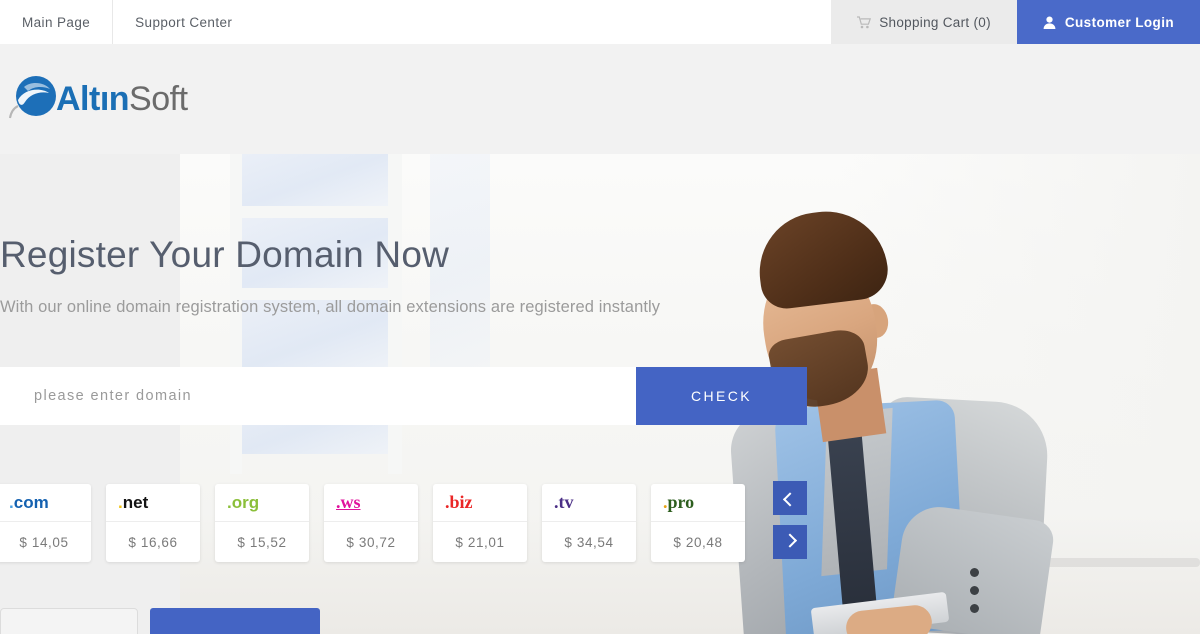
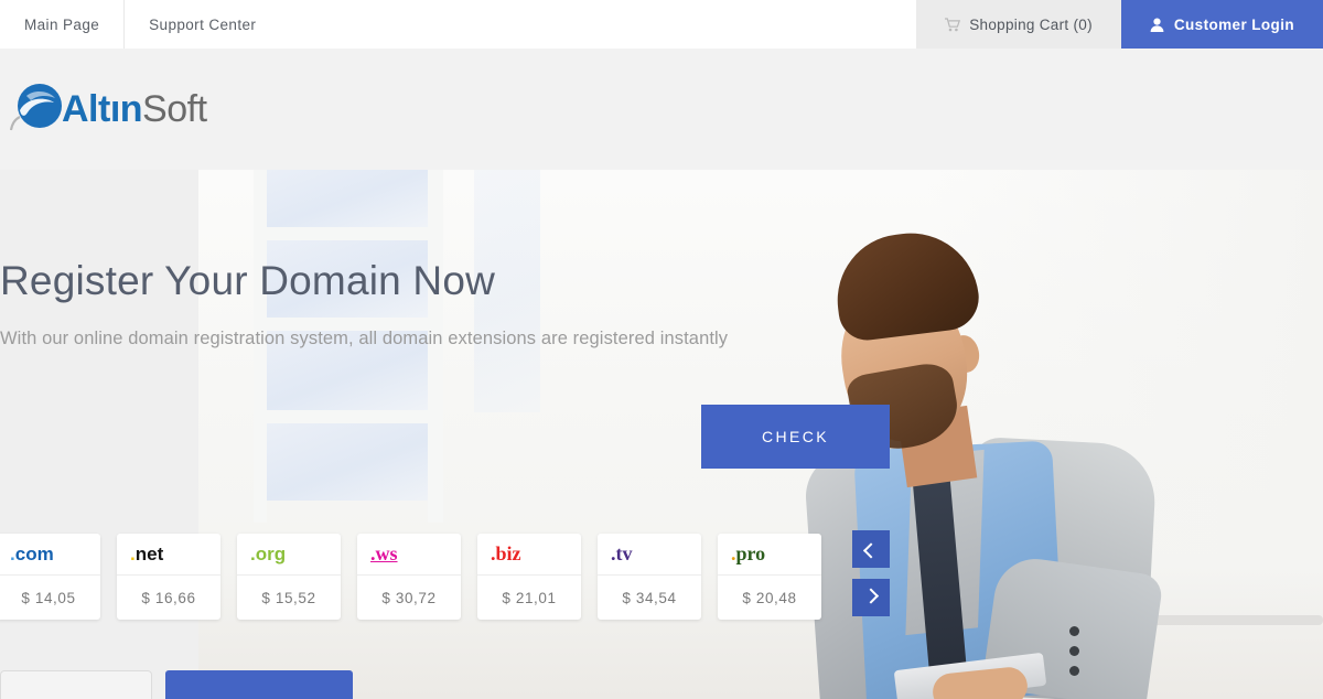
  Main Page
  Support Center
  Shopping Cart (0)
  Customer Login
  AltınSoft
  Register Your Domain Now
  With our online domain registration system, all domain extensions are registered instantly
- please enter domain
  CHECK
  .
  com
  $ 14,05
  .
  net
  $ 16,66
  .
  org
  $ 15,52
  .
  ws
  $ 30,72
  .
  biz
  $ 21,01
  .
  tv
  $ 34,54
  .
  pro
  $ 20,48
